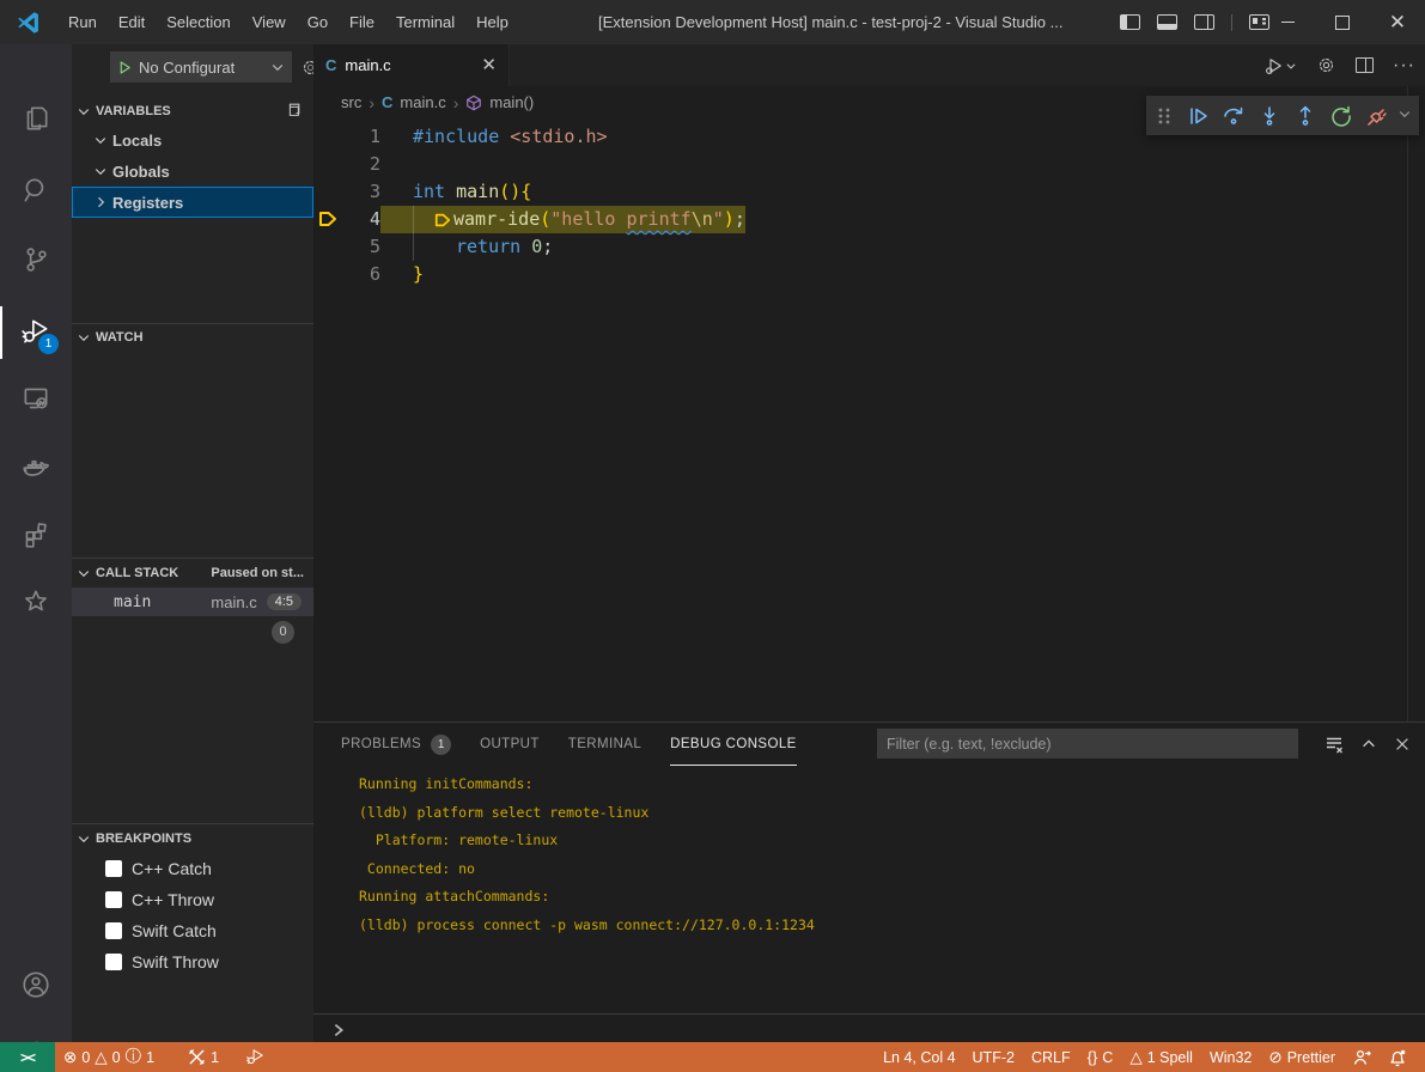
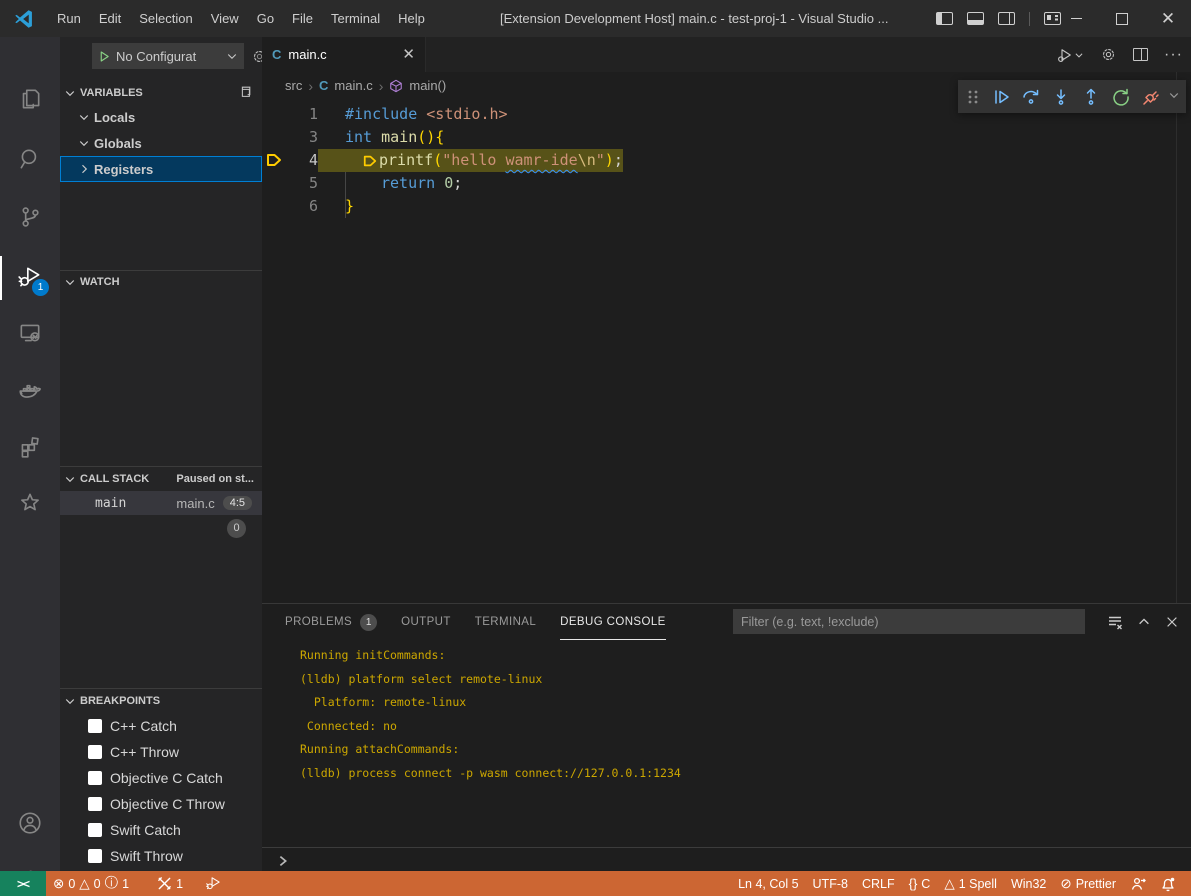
  Run
  Edit
  Selection
  View
  Go
  File
  Terminal
  Help
- [Extension Development Host] main.c - test-proj-2 - Visual Studio ...
+ [Extension Development Host] main.c - test-proj-1 - Visual Studio ...
  ✕
  1
  No Configurat
  VARIABLES
  Locals
  Globals
  Registers
  WATCH
  CALL STACK
  Paused on st...
  main
  main.c
  4:5
  0
  BREAKPOINTS
  C++ Catch
  C++ Throw
+ Objective C Catch
+ Objective C Throw
  Swift Catch
  Swift Throw
  C
  main.c
  ✕
  ···
  src
  ›
  C
  main.c
  ›
  main()
  1
  #include
  <stdio.h>
- 2
  3
  int
  main
  (){
  4
- wamr-ide
+ printf
  (
  "hello
- printf
+ wamr-ide
  \n
  "
  )
  ;
  5
  return
  0
  ;
  6
  }
  PROBLEMS
  1
  OUTPUT
  TERMINAL
  DEBUG CONSOLE
  Filter (e.g. text, !exclude)
  Running initCommands:
  (lldb) platform select remote-linux
  Platform: remote-linux
  Connected: no
  Running attachCommands:
  (lldb) process connect -p wasm connect://127.0.0.1:1234
  ><
  ⊗
  0
  △
  0
  ⓘ
  1
  1
- Ln 4, Col 4
+ Ln 4, Col 5
- UTF-2
+ UTF-8
  CRLF
  {}
  C
  △
  1 Spell
  Win32
  ⊘
  Prettier
